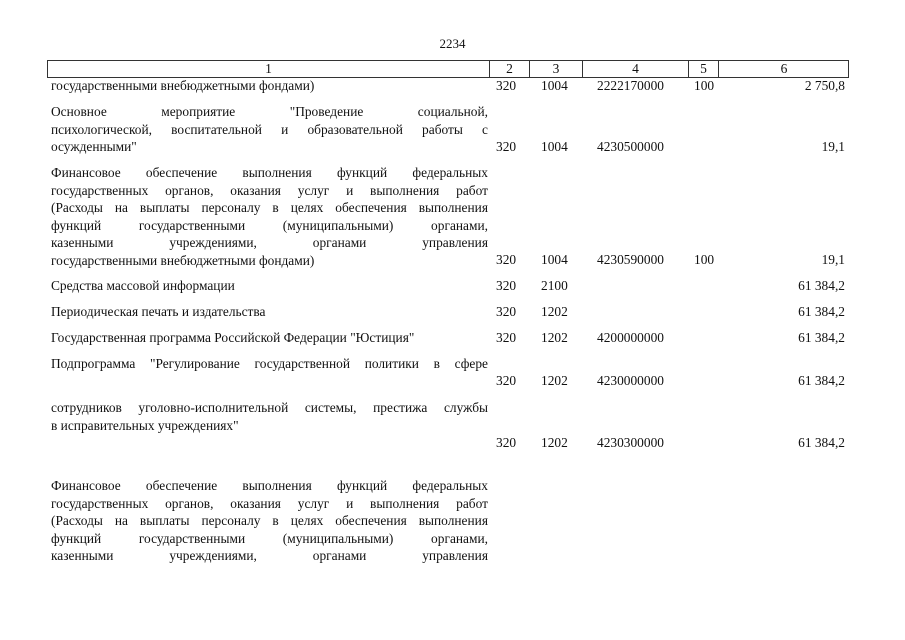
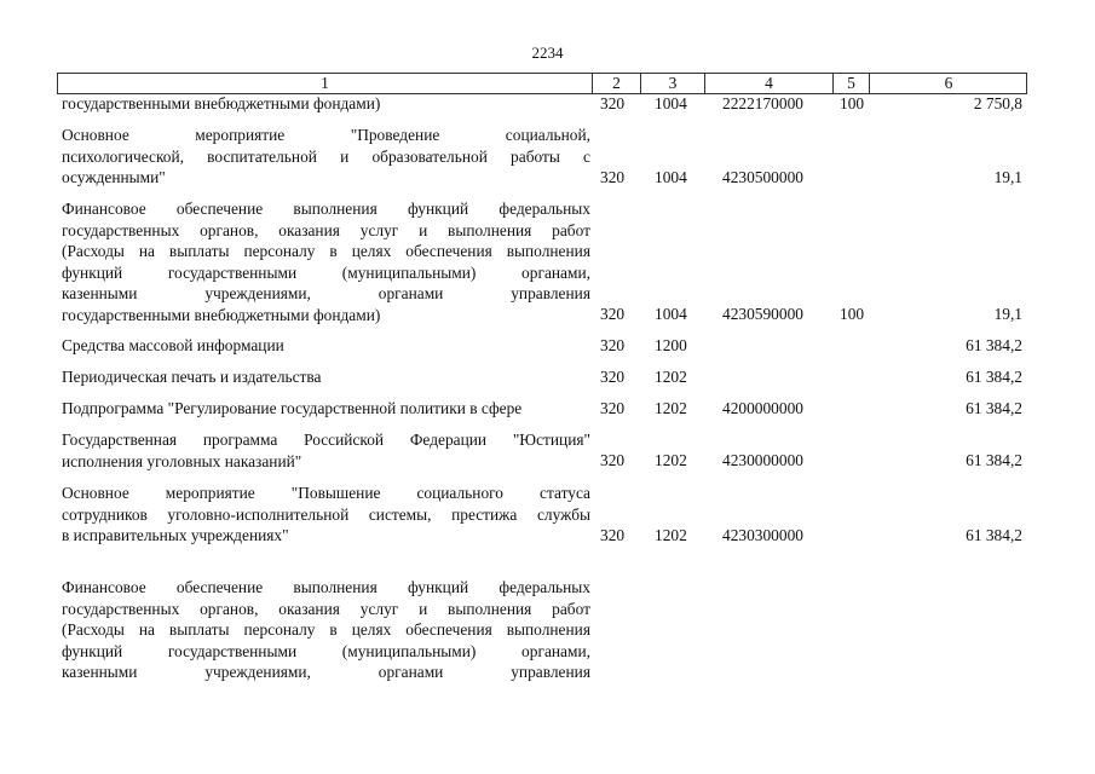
  2234
  1
  2
  3
  4
  5
  6
  государственными внебюджетными фондами)
  320
  1004
  2222170000
  100
  2 750,8
  Основное мероприятие "Проведение социальной,
  психологической, воспитательной и образовательной работы с
  осужденными"
  320
  1004
  4230500000
  19,1
  Финансовое обеспечение выполнения функций федеральных
  государственных органов, оказания услуг и выполнения работ
  (Расходы на выплаты персоналу в целях обеспечения выполнения
  функций государственными (муниципальными) органами,
  казенными учреждениями, органами управления
  государственными внебюджетными фондами)
  320
  1004
  4230590000
  100
  19,1
  Средства массовой информации
  320
- 2100
+ 1200
  61 384,2
  Периодическая печать и издательства
  320
  1202
  61 384,2
- Государственная программа Российской Федерации "Юстиция"
+ Подпрограмма "Регулирование государственной политики в сфере
  320
  1202
  4200000000
  61 384,2
- Подпрограмма "Регулирование государственной политики в сфере
+ Государственная программа Российской Федерации "Юстиция"
+ исполнения уголовных наказаний"
  320
  1202
  4230000000
  61 384,2
+ Основное мероприятие "Повышение социального статуса
  сотрудников уголовно-исполнительной системы, престижа службы
  в исправительных учреждениях"
  320
  1202
  4230300000
  61 384,2
  Финансовое обеспечение выполнения функций федеральных
  государственных органов, оказания услуг и выполнения работ
  (Расходы на выплаты персоналу в целях обеспечения выполнения
  функций государственными (муниципальными) органами,
  казенными учреждениями, органами управления
